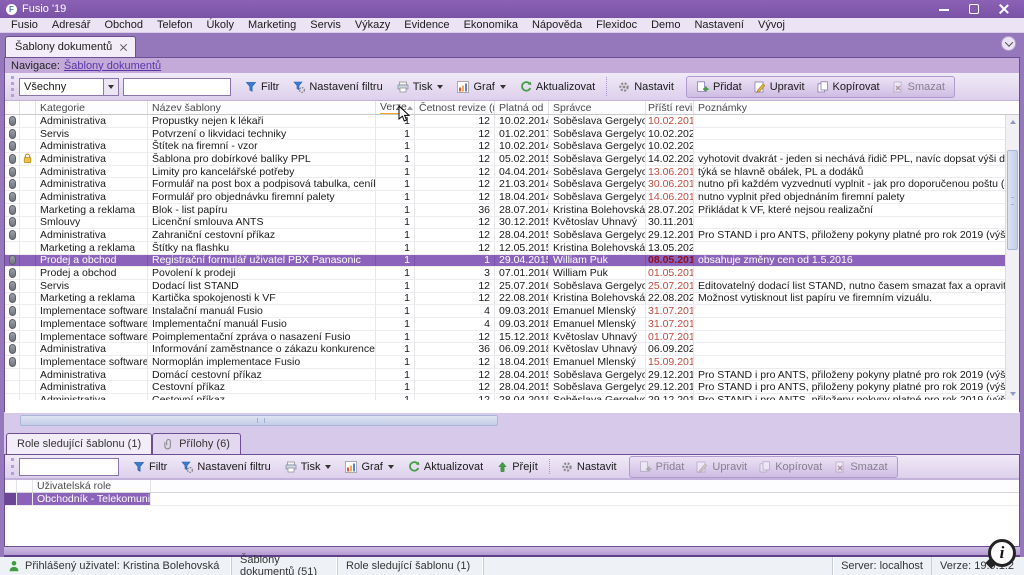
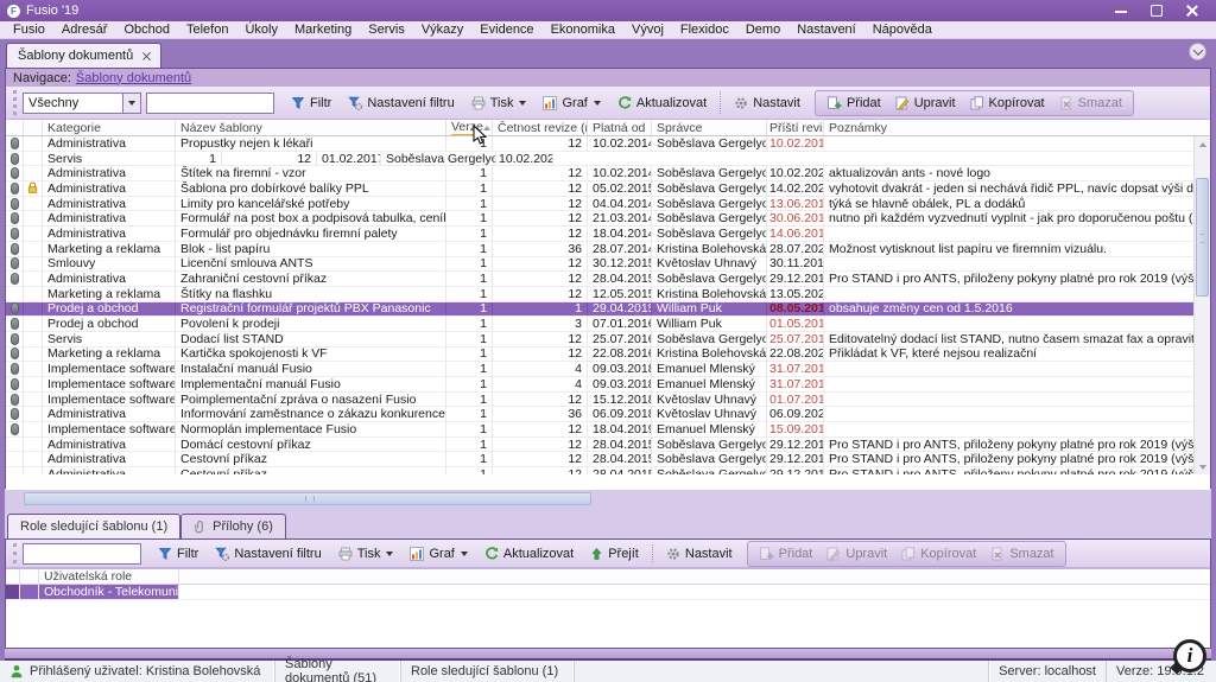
  F
  Fusio '19
  Fusio
  Adresář
  Obchod
  Telefon
  Úkoly
  Marketing
  Servis
  Výkazy
  Evidence
  Ekonomika
- Nápověda
+ Vývoj
  Flexidoc
  Demo
  Nastavení
- Vývoj
+ Nápověda
  Šablony dokumentů
  Navigace:
  Šablony dokumentů
  Všechny
  Filtr
  Nastavení filtru
  Tisk
  Graf
  Aktualizovat
  Nastavit
  Přidat
  Upravit
  Kopírovat
  Smazat
  Kategorie
  Název šablony
  Verze
  Četnost revize (
  Platná od
  Správce
  Příští revi
  Poznámky
  Administrativa
  Propustky nejen k lékaři
  1
  12
  10.02.2014
  Soběslava Gergelyo
  10.02.201
  Servis
- Potvrzení o likvidaci techniky
  1
  12
  01.02.2017
  Soběslava Gergelyo
  10.02.202
  Administrativa
  Štítek na firemní - vzor
  1
  12
  10.02.2014
  Soběslava Gergelyo
  10.02.202
+ aktualizován ants - nové logo
  Administrativa
  Šablona pro dobírkové balíky PPL
  1
  12
  05.02.2015
  Soběslava Gergelyo
  14.02.202
  vyhotovit dvakrát - jeden si nechává řidič PPL, navíc dopsat výši d
  Administrativa
  Limity pro kancelářské potřeby
  1
  12
  04.04.2014
  Soběslava Gergelyo
  13.06.201
  týká se hlavně obálek, PL a dodáků
  Administrativa
  Formulář na post box a podpisová tabulka, ceník
  1
  12
  21.03.2014
  Soběslava Gergelyo
  30.06.201
  nutno při každém vyzvednutí vyplnit - jak pro doporučenou poštu (
  Administrativa
  Formulář pro objednávku firemní palety
  1
  12
  18.04.2014
  Soběslava Gergelyo
  14.06.201
- nutno vyplnit před objednáním firemní palety
  Marketing a reklama
  Blok - list papíru
  1
  36
  28.07.2014
  Kristina Bolehovská
  28.07.202
- Přikládat k VF, které nejsou realizační
+ Možnost vytisknout list papíru ve firemním vizuálu.
  Smlouvy
  Licenční smlouva ANTS
  1
  12
  30.12.2015
  Květoslav Uhnavý
  30.11.201
  Administrativa
  Zahraniční cestovní příkaz
  1
  12
  28.04.2015
  Soběslava Gergelyo
  29.12.201
  Pro STAND i pro ANTS, přiloženy pokyny platné pro rok 2019 (výš
  Marketing a reklama
  Štítky na flashku
  1
  12
  12.05.2015
  Kristina Bolehovská
  13.05.202
  Prodej a obchod
- Registrační formulář uživatel PBX Panasonic
+ Registrační formulář projektů PBX Panasonic
  1
  1
  29.04.2015
  William Puk
  08.05.201
  obsahuje změny cen od 1.5.2016
  Prodej a obchod
  Povolení k prodeji
  1
  3
  07.01.2016
  William Puk
  01.05.201
  Servis
  Dodací list STAND
  1
  12
  25.07.2016
  Soběslava Gergelyo
  25.07.201
  Editovatelný dodací list STAND, nutno časem smazat fax a opravi
  Marketing a reklama
  Kartička spokojenosti k VF
  1
  12
  22.08.2016
  Kristina Bolehovská
  22.08.202
- Možnost vytisknout list papíru ve firemním vizuálu.
+ Přikládat k VF, které nejsou realizační
  Implementace software
  Instalační manuál Fusio
  1
  4
  09.03.2018
  Emanuel Mlenský
  31.07.201
  Implementace software
  Implementační manuál Fusio
  1
  4
  09.03.2018
  Emanuel Mlenský
  31.07.201
  Implementace software
  Poimplementační zpráva o nasazení Fusio
  1
  12
  15.12.2018
  Květoslav Uhnavý
  01.07.201
  Administrativa
  Informování zaměstnance o zákazu konkurence
  1
  36
  06.09.2018
  Květoslav Uhnavý
  06.09.202
  Implementace software
  Normoplán implementace Fusio
  1
  12
  18.04.2019
  Emanuel Mlenský
  15.09.201
  Administrativa
  Domácí cestovní příkaz
  1
  12
  28.04.2015
  Soběslava Gergelyo
  29.12.201
  Pro STAND i pro ANTS, přiloženy pokyny platné pro rok 2019 (výš
  Administrativa
  Cestovní příkaz
  1
  12
  28.04.2015
  Soběslava Gergelyo
  29.12.201
  Pro STAND i pro ANTS, přiloženy pokyny platné pro rok 2019 (výš
  Administrativa
  Cestovní příkaz
  1
  12
  28.04.2015
  Soběslava Gergelyo
  29.12.201
  Pro STAND i pro ANTS, přiloženy pokyny platné pro rok 2019 (výš
  Role sledující šablonu (1)
  Přílohy (6)
  Filtr
  Nastavení filtru
  Tisk
  Graf
  Aktualizovat
  Přejít
  Nastavit
  Přidat
  Upravit
  Kopírovat
  Smazat
  Uživatelská role
  Obchodník - Telekomuni
  Přihlášený uživatel: Kristina Bolehovská
  Šablony dokumentů (51)
  Role sledující šablonu (1)
  Server: localhost
  i
